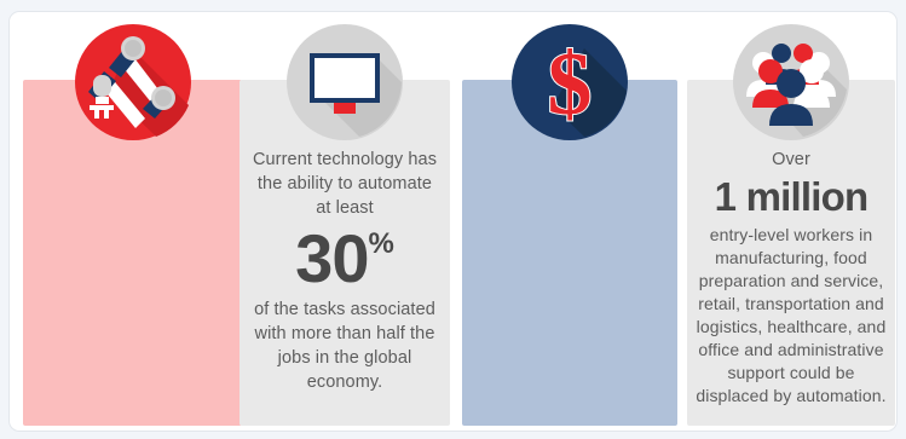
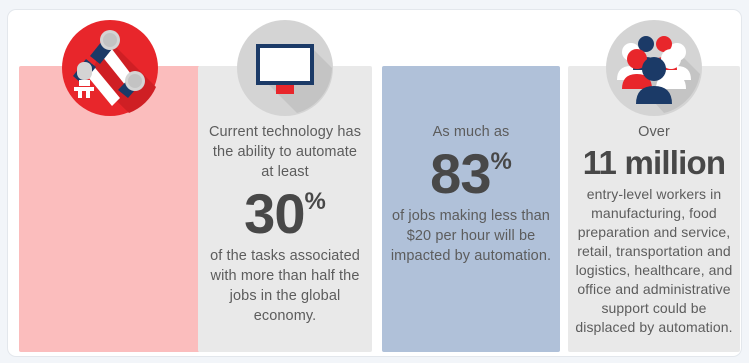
- $
  Current technology has the ability to automate at least
  30%
  of the tasks associated with more than half the jobs in the global economy.
+ As much as
+ 83%
+ of jobs making less than $20 per hour will be impacted by automation.
  Over
- 1 million
+ 11 million
  entry-level workers in manufacturing, food preparation and service, retail, transportation and logistics, healthcare, and office and administrative support could be displaced by automation.
